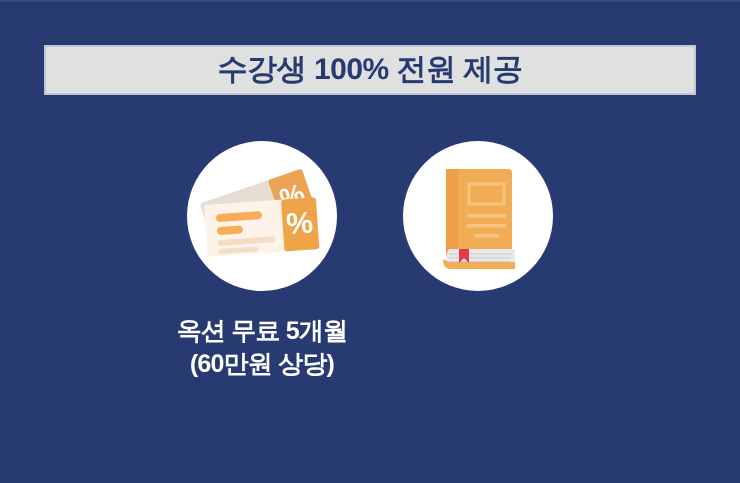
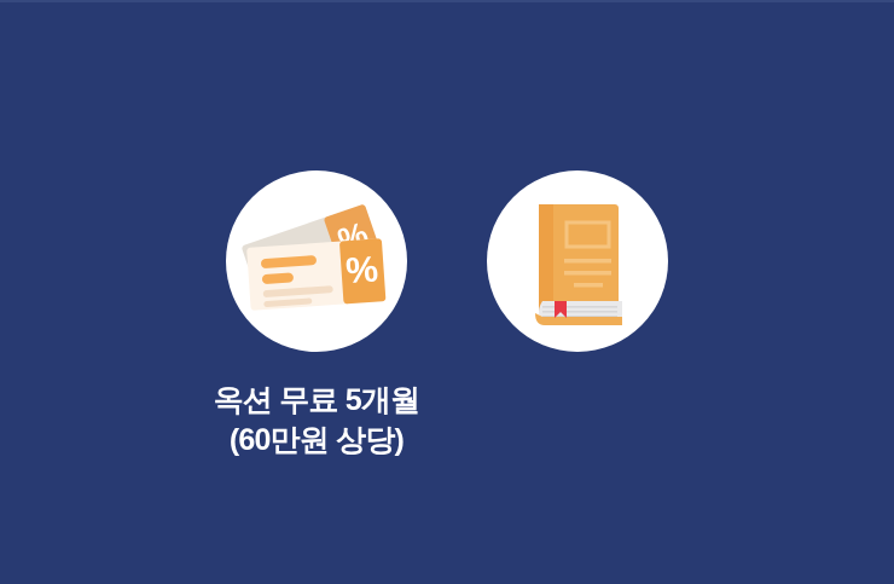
- 수강생 100% 전원 제공
  옥션 무료 5개월
  (60만원 상당)
